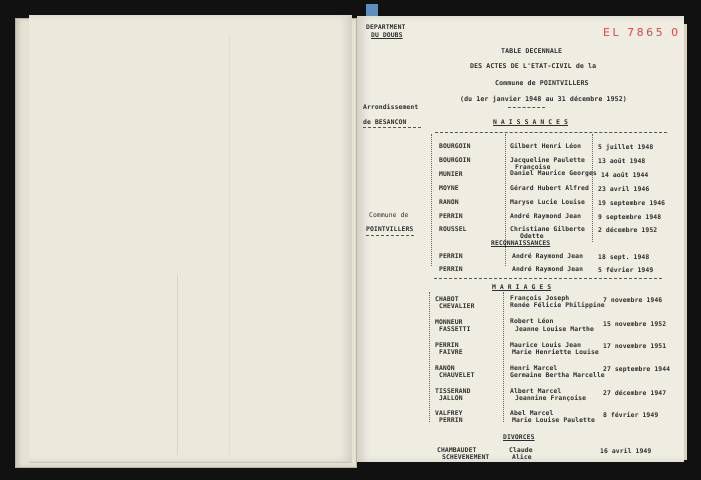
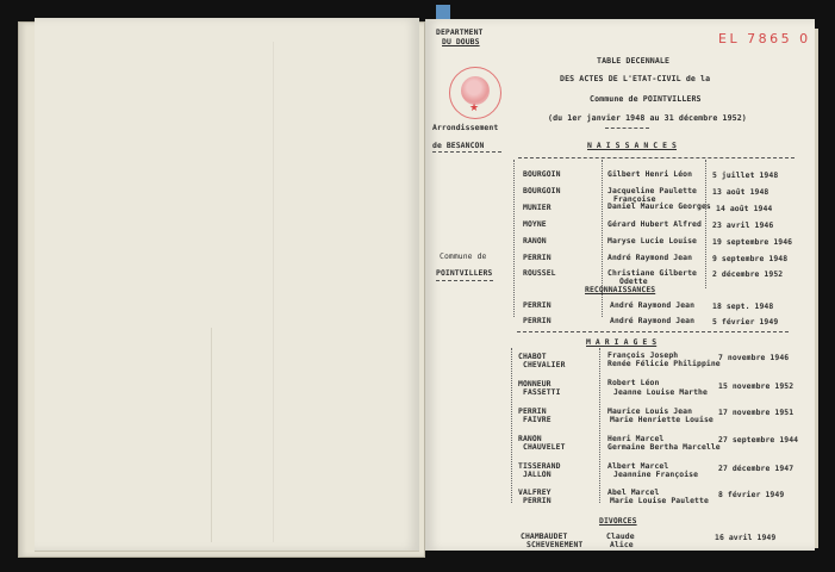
  EL 7865 0
  DEPARTMENT
  DU DOUBS
+ ★
  Arrondissement
  de BESANCON
  Commune de
  POINTVILLERS
  TABLE DECENNALE
  DES ACTES DE L'ETAT-CIVIL de la
  Commune de POINTVILLERS
  (du 1er janvier 1948 au 31 décembre 1952)
  N A I S S A N C E S
  BOURGOIN
  Gilbert Henri Léon
  5 juillet 1948
  BOURGOIN
  Jacqueline Paulette
  Françoise
  13 août 1948
  MUNIER
  Daniel Maurice Georges
  14 août 1944
  MOYNE
  Gérard Hubert Alfred
  23 avril 1946
  RANON
  Maryse Lucie Louise
  19 septembre 1946
  PERRIN
  André Raymond Jean
  9 septembre 1948
  ROUSSEL
  Christiane Gilberte
  Odette
  2 décembre 1952
  RECONNAISSANCES
  PERRIN
  André Raymond Jean
  18 sept. 1948
  PERRIN
  André Raymond Jean
  5 février 1949
  M A R I A G E S
  CHABOT
  CHEVALIER
  François Joseph
  Renée Félicie Philippine
  7 novembre 1946
  MONNEUR
  FASSETTI
  Robert Léon
  Jeanne Louise Marthe
  15 novembre 1952
  PERRIN
  FAIVRE
  Maurice Louis Jean
  Marie Henriette Louise
  17 novembre 1951
  RANON
  CHAUVELET
  Henri Marcel
  Germaine Bertha Marcelle
  27 septembre 1944
  TISSERAND
  JALLON
  Albert Marcel
  Jeannine Françoise
  27 décembre 1947
  VALFREY
  PERRIN
  Abel Marcel
  Marie Louise Paulette
  8 février 1949
  DIVORCES
  CHAMBAUDET
  SCHEVENEMENT
  Claude
  Alice
  16 avril 1949
